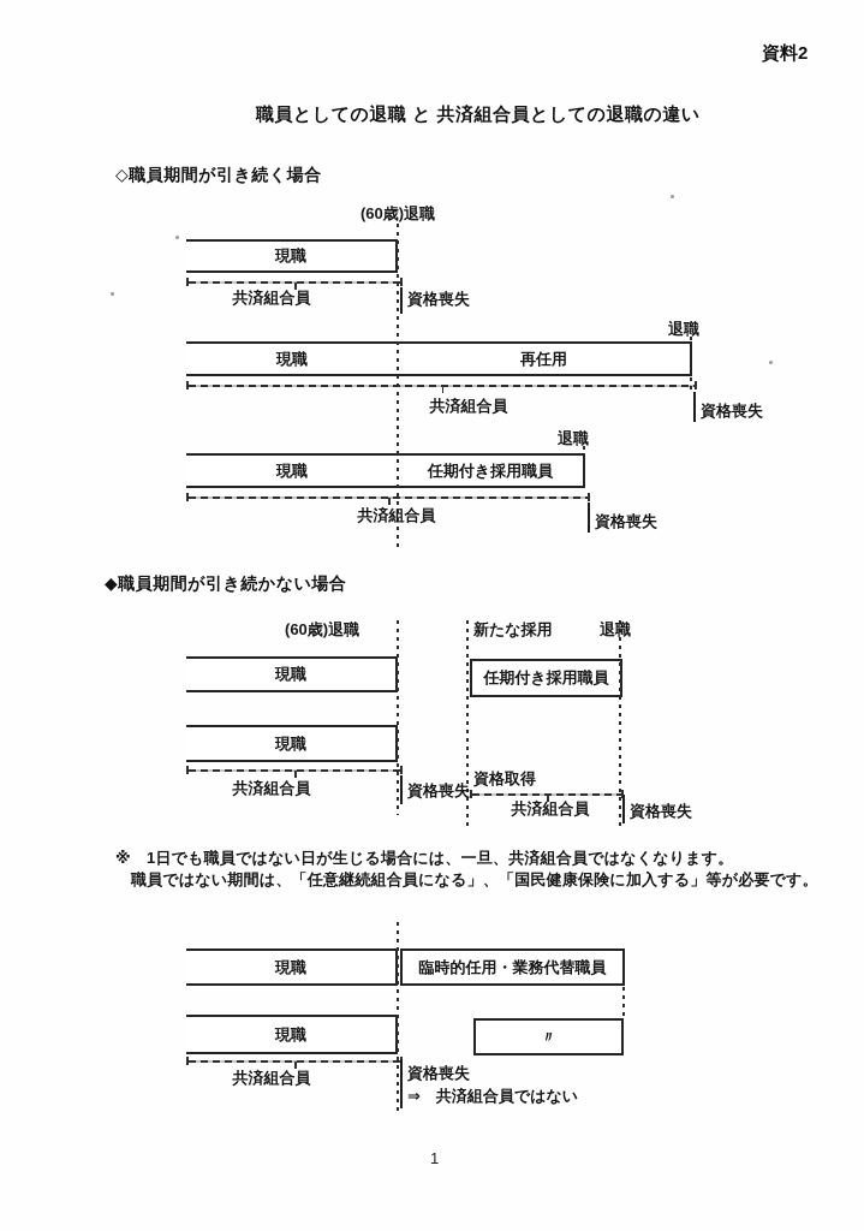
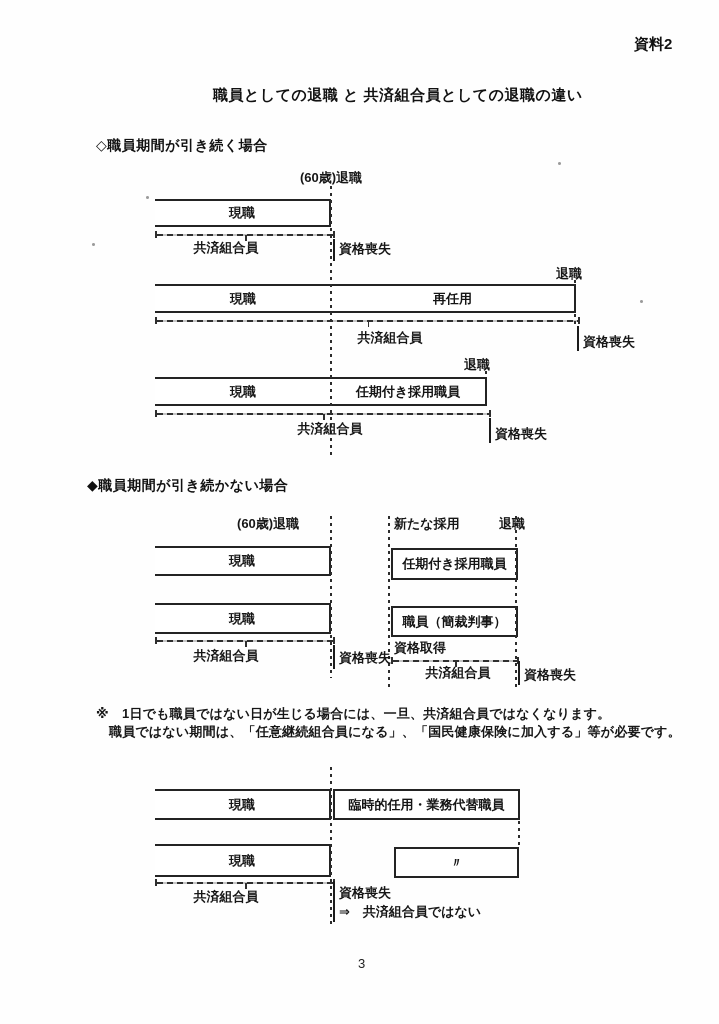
  資料2
  職員としての退職 と 共済組合員としての退職の違い
  ◇職員期間が引き続く場合
  (60歳)退職
  現職
  共済組合員
  資格喪失
  退職
  現職
  再任用
  共済組合員
  資格喪失
  退職
  現職
  任期付き採用職員
  共済組合員
  資格喪失
  ◆職員期間が引き続かない場合
  (60歳)退職
  新たな採用
  退職
  現職
  任期付き採用職員
  現職
+ 職員（簡裁判事）
  共済組合員
  資格喪失
  資格取得
  共済組合員
  資格喪失
  ※ 1日でも職員ではない日が生じる場合には、一旦、共済組合員ではなくなります。
  職員ではない期間は、「任意継続組合員になる」、「国民健康保険に加入する」等が必要です。
  現職
  臨時的任用・業務代替職員
  現職
  〃
  共済組合員
  資格喪失
  ⇒ 共済組合員ではない
- 1
+ 3
